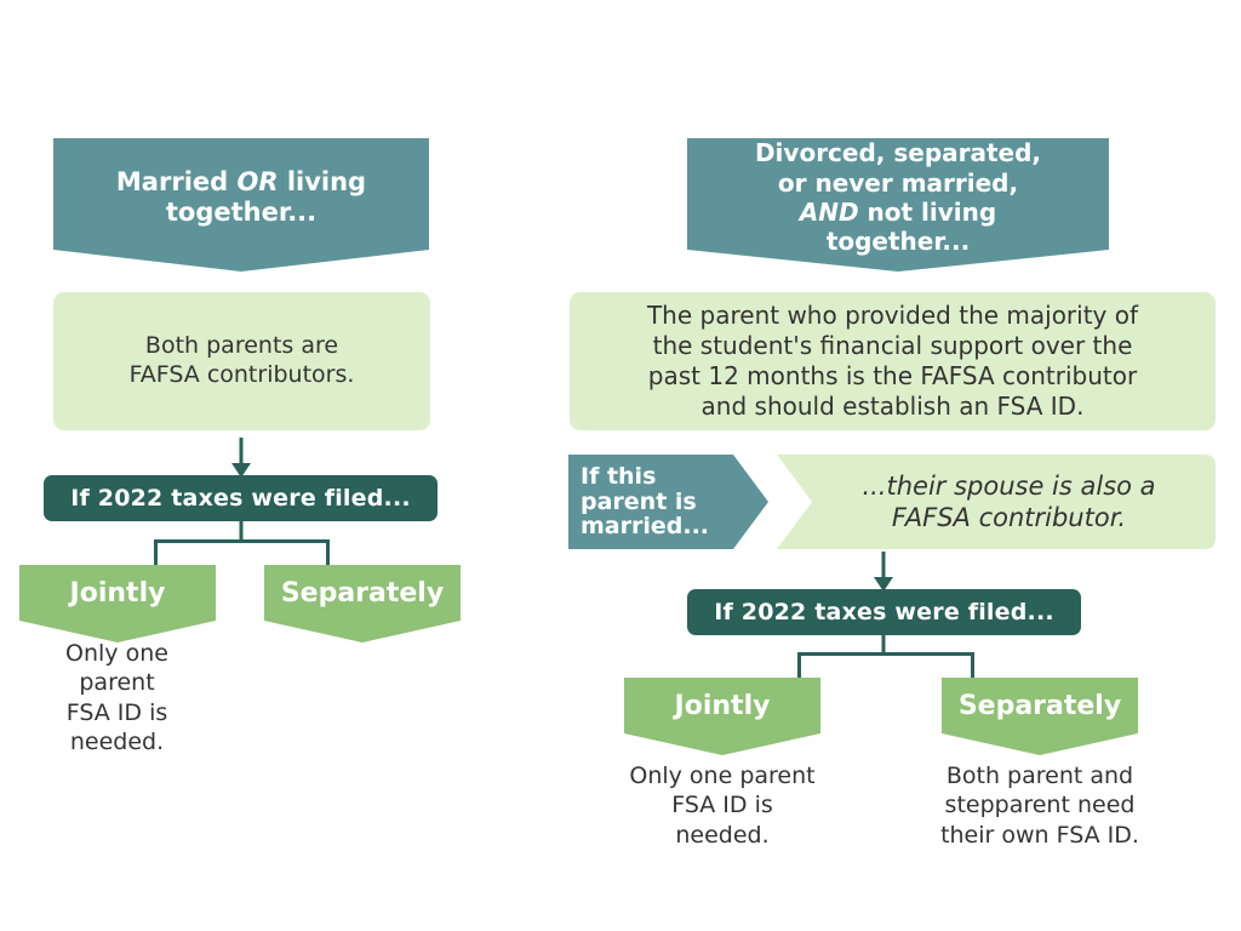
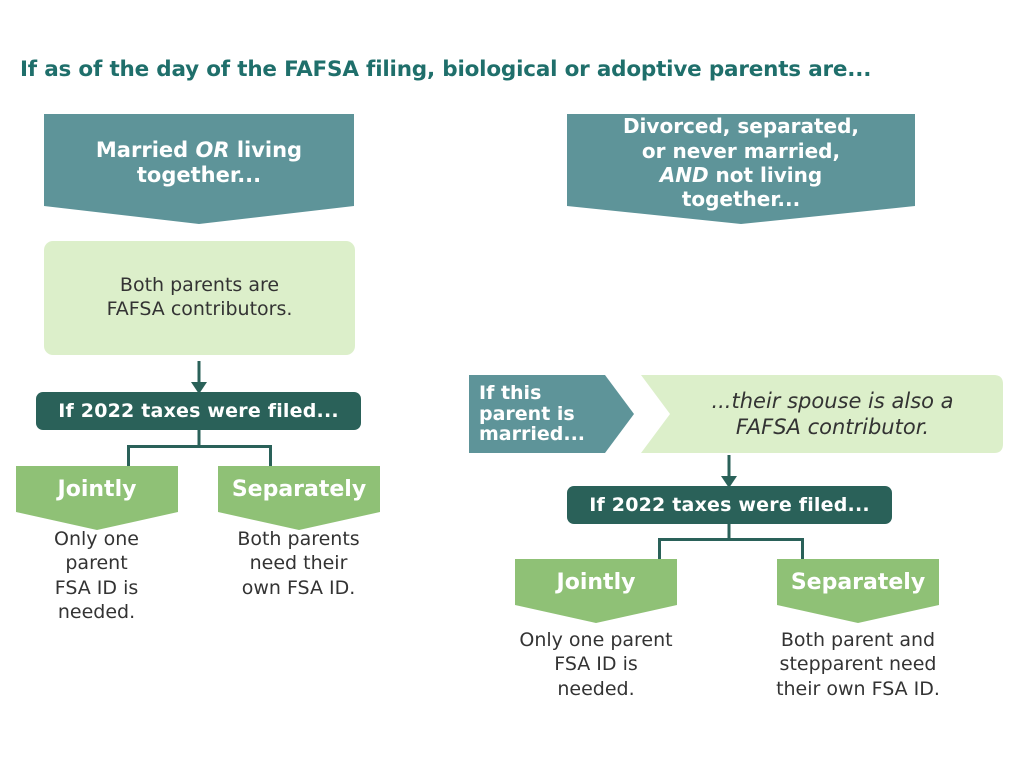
+ If as of the day of the FAFSA filing, biological or adoptive parents are...
  Married OR living
  together...
  Both parents are
  FAFSA contributors.
  If 2022 taxes were filed...
  Jointly
  Separately
  Only one
  parent
  FSA ID is
  needed.
+ Both parents
+ need their
+ own FSA ID.
  Divorced, separated,
  or never married,
  AND not living
  together...
- The parent who provided the majority of
- the student's financial support over the
- past 12 months is the FAFSA contributor
- and should establish an FSA ID.
  If this
  parent is
  married...
  ...their spouse is also a
  FAFSA contributor.
  If 2022 taxes were filed...
  Jointly
  Separately
  Only one parent
  FSA ID is
  needed.
  Both parent and
  stepparent need
  their own FSA ID.
